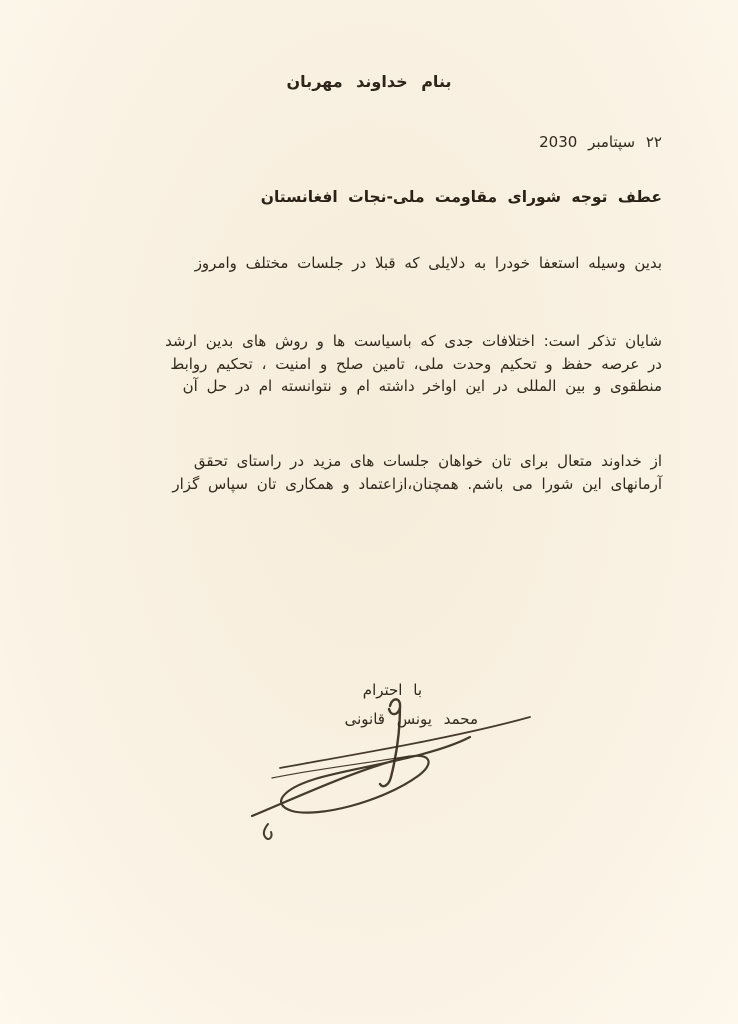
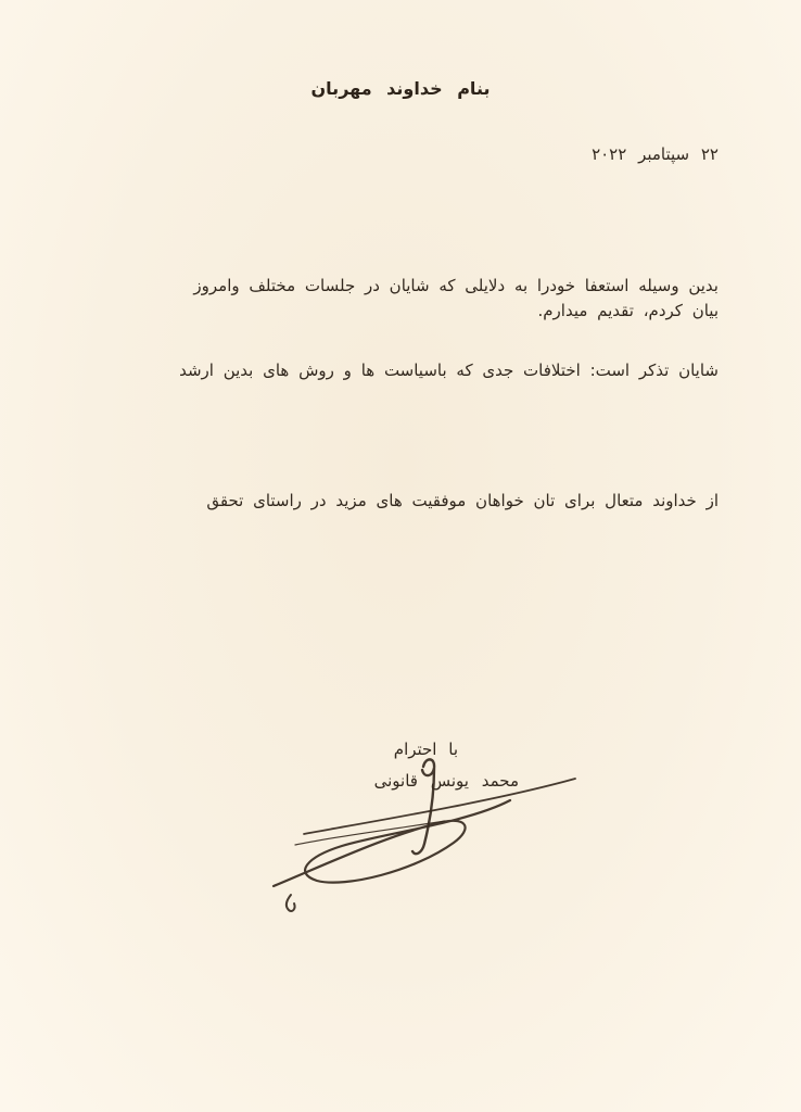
  بنام خداوند مهربان
- ٢٢ سپتامبر 2030
+ ٢٢ سپتامبر ٢٠٢٢
- عطف توجه شورای مقاومت ملی-نجات افغانستان
- بدین وسیله استعفا خودرا به دلایلی که قبلا در جلسات مختلف وامروز
+ بدین وسیله استعفا خودرا به دلایلی که شایان در جلسات مختلف وامروز
+ بیان کردم، تقدیم میدارم.
  شایان تذکر است: اختلافات جدی که باسیاست ها و روش های بدین ارشد
- در عرصه حفظ و تحکیم وحدت ملی، تامین صلح و امنیت ، تحکیم روابط
- منطقوی و بین المللی در این اواخر داشته ام و نتوانسته ام در حل آن
- از خداوند متعال برای تان خواهان جلسات های مزید در راستای تحقق
+ از خداوند متعال برای تان خواهان موفقیت های مزید در راستای تحقق
- آرمانهای این شورا می باشم. همچنان،ازاعتماد و همکاری تان سپاس گزار
  با احترام
  محمد یونس قانونی
